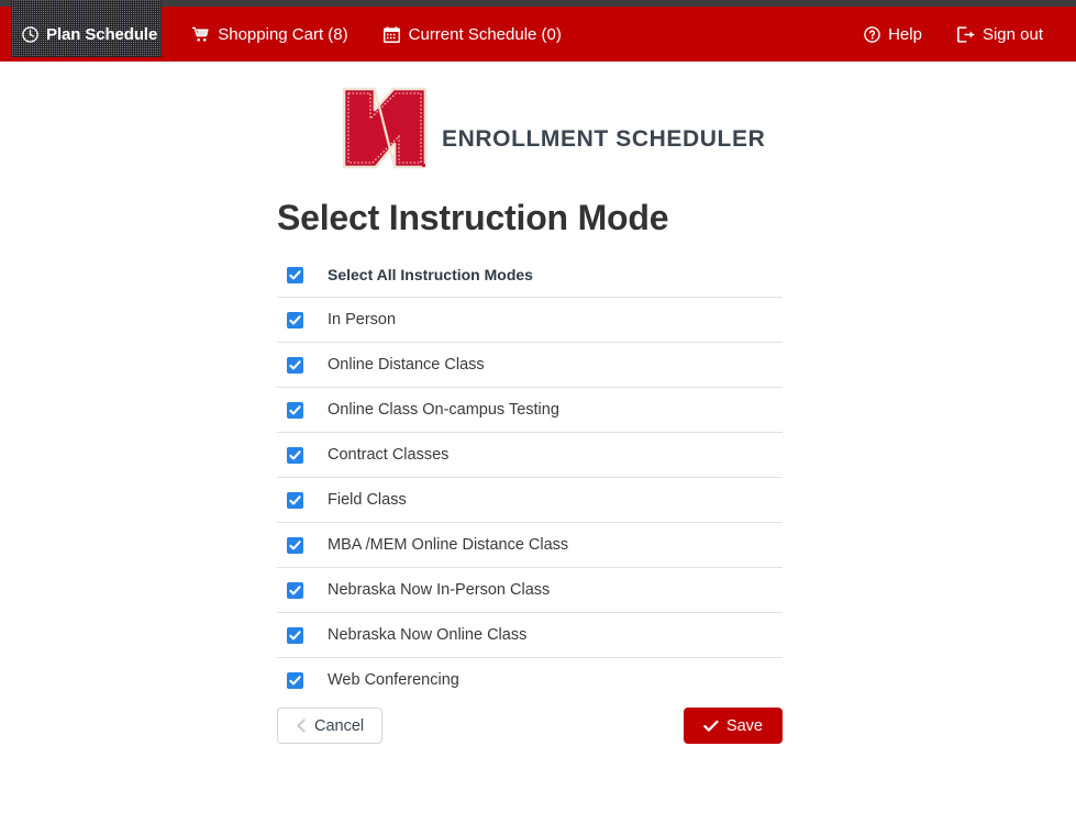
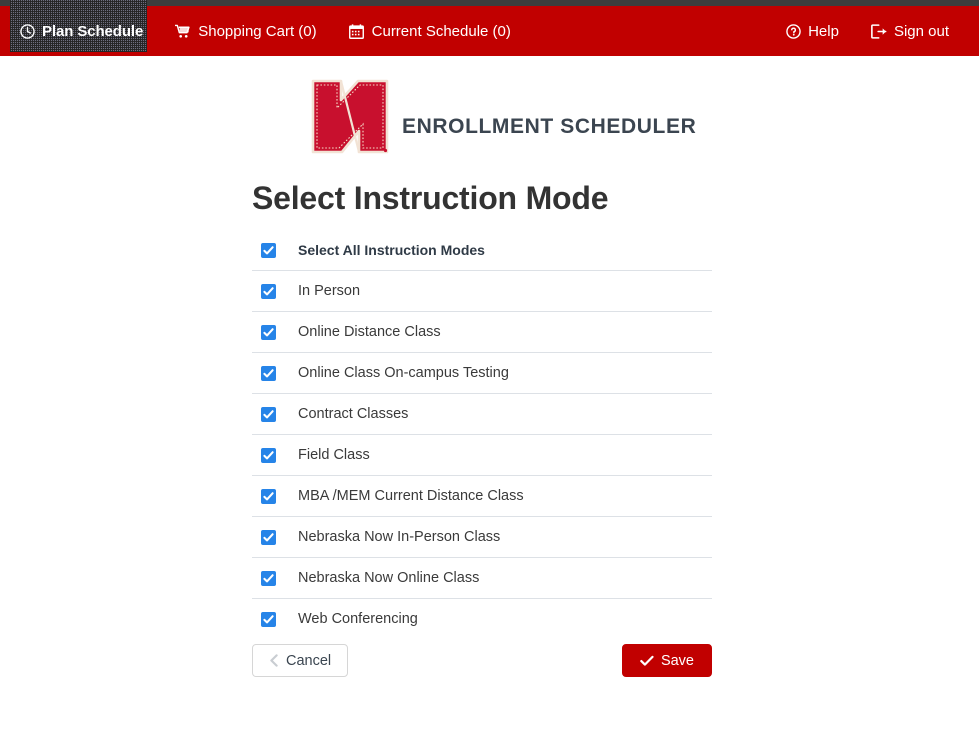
  Plan Schedule
- Shopping Cart (8)
+ Shopping Cart (0)
  Current Schedule (0)
  Help
  Sign out
  ENROLLMENT SCHEDULER
  Select Instruction Mode
  Select All Instruction Modes
  In Person
  Online Distance Class
  Online Class On-campus Testing
  Contract Classes
  Field Class
- MBA /MEM Online Distance Class
+ MBA /MEM Current Distance Class
  Nebraska Now In-Person Class
  Nebraska Now Online Class
  Web Conferencing
  Cancel
  Save
